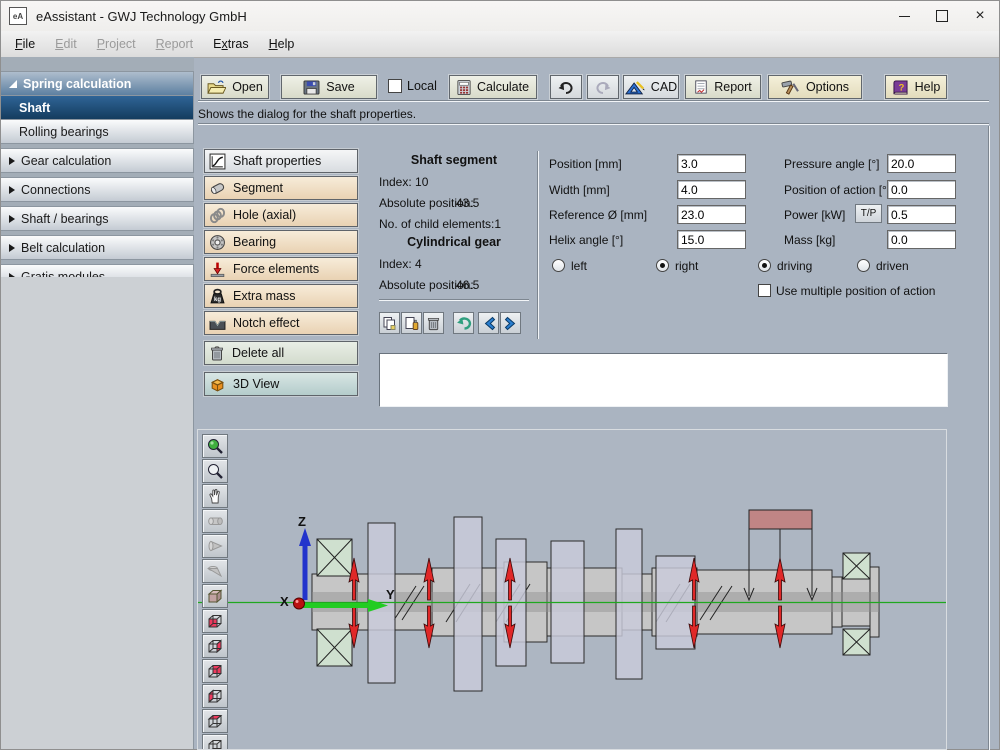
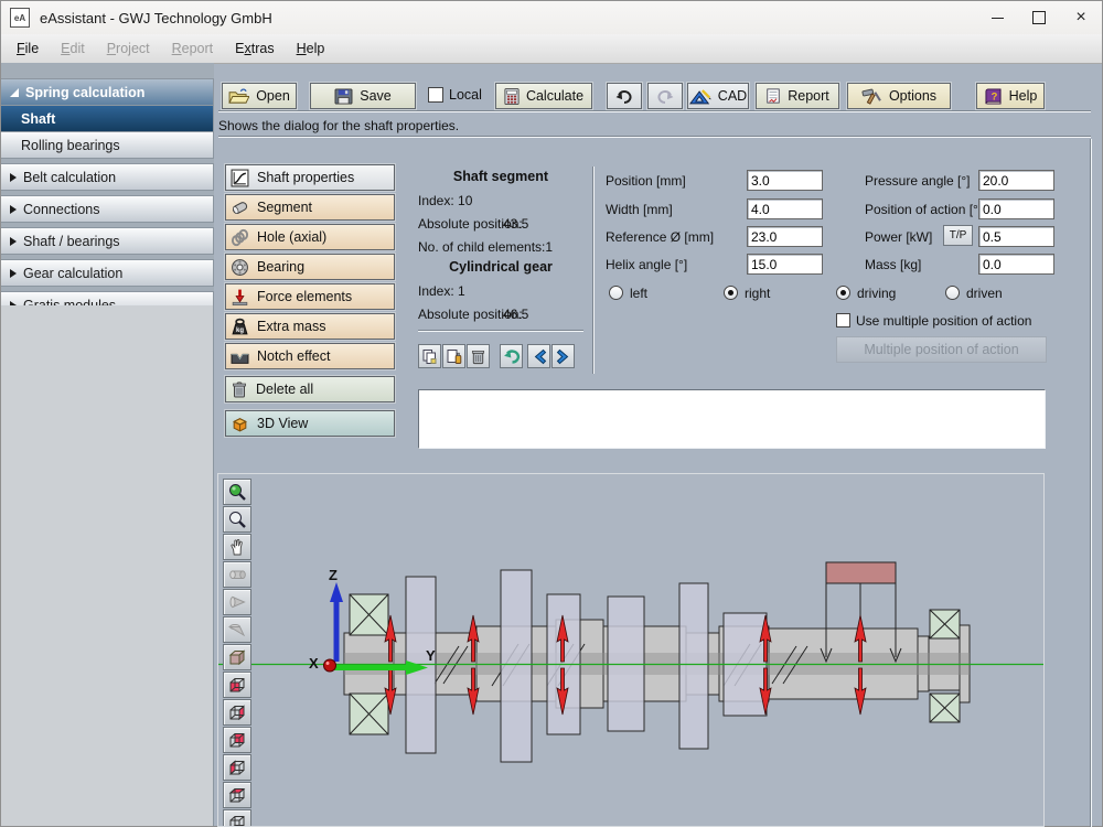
  eA
  eAssistant - GWJ Technology GmbH
  ×
  File
  Edit
  Project
  Report
  Extras
  Help
  Spring calculation
  Shaft
  Rolling bearings
- Gear calculation
+ Belt calculation
  Connections
  Shaft / bearings
- Belt calculation
+ Gear calculation
  Open
  Save
  Local
  Calculate
  CAD
  Report
  Options
  ?
  Help
  Shows the dialog for the shaft properties.
  Shaft properties
  Segment
  Hole (axial)
  Bearing
  Force elements
  Extra mass
  Notch effect
  Delete all
  3D View
  Shaft segment
  Index: 10
  Absolute position:
  43.5
  No. of child elements:1
  Cylindrical gear
- Index: 4
+ Index: 1
  Absolute position:
  46.5
  Position [mm]
  3.0
  Width [mm]
  4.0
  Reference Ø [mm]
  23.0
  Helix angle [°]
  15.0
  left
  right
  Pressure angle [°]
  20.0
  Position of action [°
  0.0
  Power [kW]
  T/P
  0.5
  Mass [kg]
  0.0
  driving
  driven
  Use multiple position of action
+ Multiple position of action
  Z
  Y
  X
